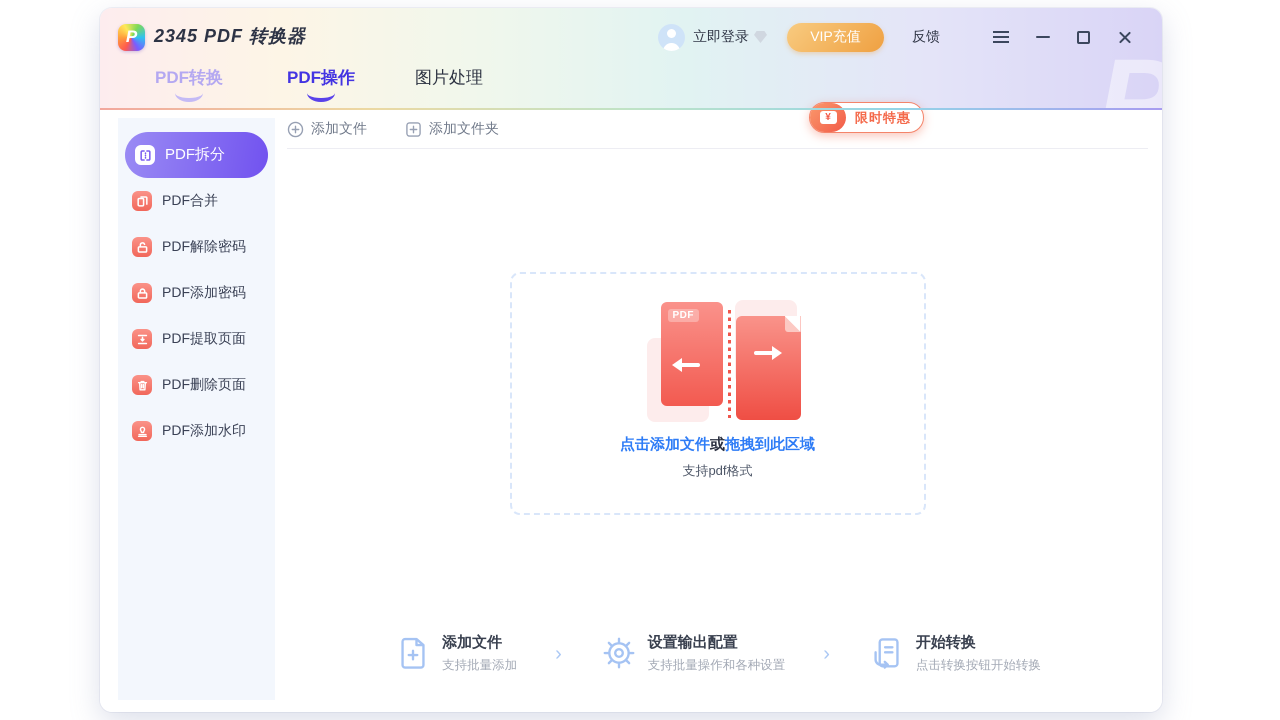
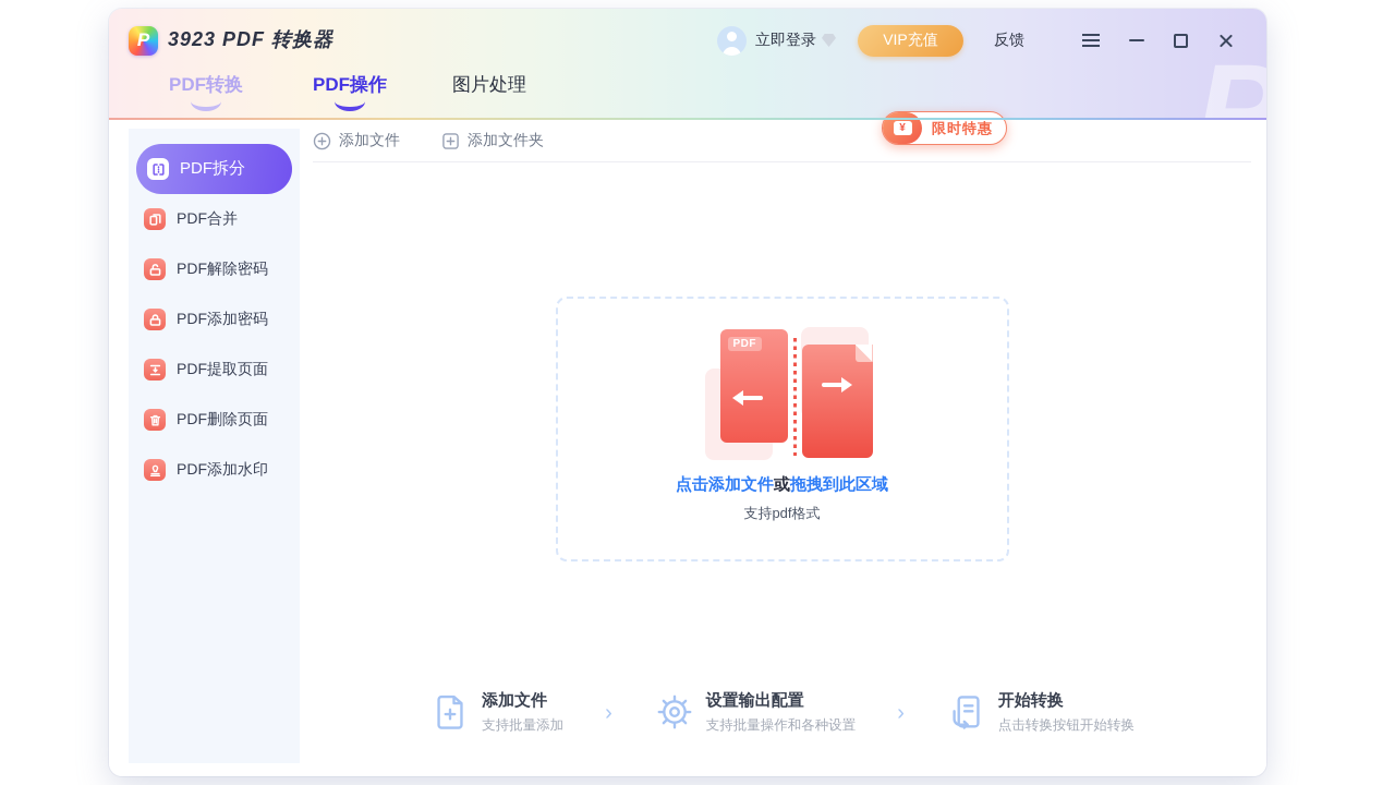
  P
  P
- 2345 PDF 转换器
+ 3923 PDF 转换器
  立即登录
  VIP充值
  反馈
  PDF转换
  PDF操作
  图片处理
  ¥
  限时特惠
  PDF拆分
  PDF合并
  PDF解除密码
  PDF添加密码
  PDF提取页面
  PDF删除页面
  PDF添加水印
  添加文件
  添加文件夹
  PDF
  点击添加文件或拖拽到此区域
  支持pdf格式
  添加文件
  支持批量添加
  ›
  设置输出配置
  支持批量操作和各种设置
  ›
  开始转换
  点击转换按钮开始转换
